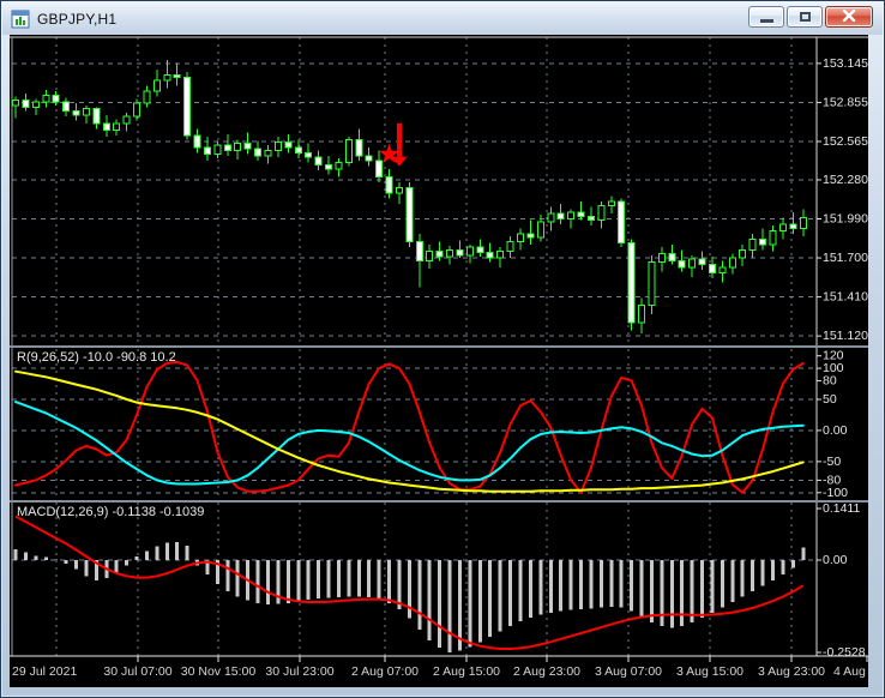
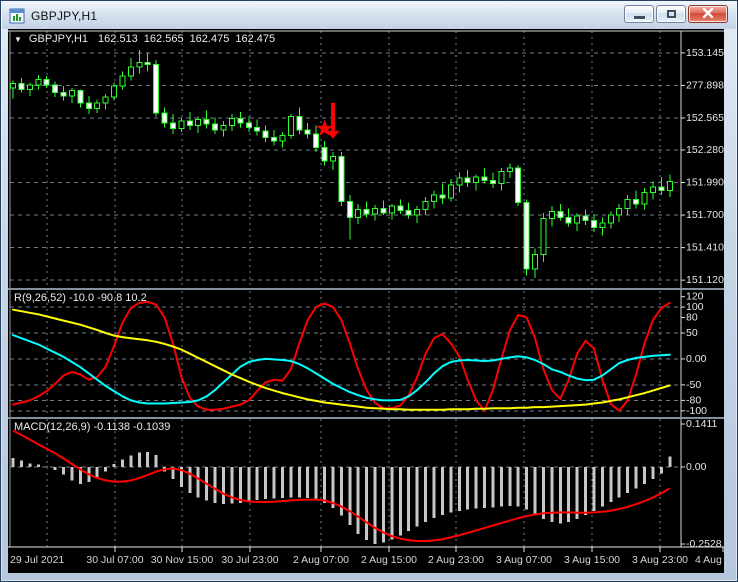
  GBPJPY,H1
  153.145
- 152.855
+ 277.898
  152.565
  152.280
  151.990
  151.700
  151.410
  151.120
  120
  100
  80
  50
  0.00
  -50
  -80
  -100
  0.1411
  0.00
  -0.2528
  29 Jul 2021
  30 Jul 07:00
  30 Nov 15:00
  30 Jul 23:00
  2 Aug 07:00
  2 Aug 15:00
  2 Aug 23:00
  3 Aug 07:00
  3 Aug 15:00
  3 Aug 23:00
+ ▼ GBPJPY,H1 162.513 162.565 162.475 162.475
  R(9,26,52) -10.0 -90.8 10.2
  MACD(12,26,9) -0.1138 -0.1039
